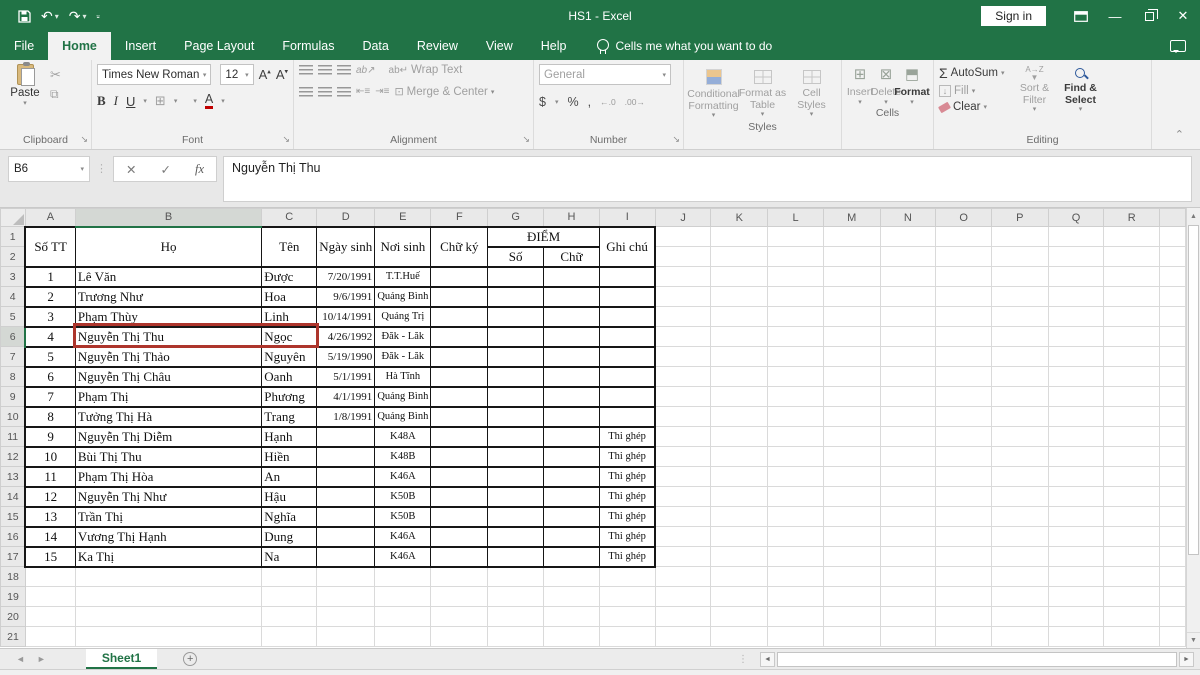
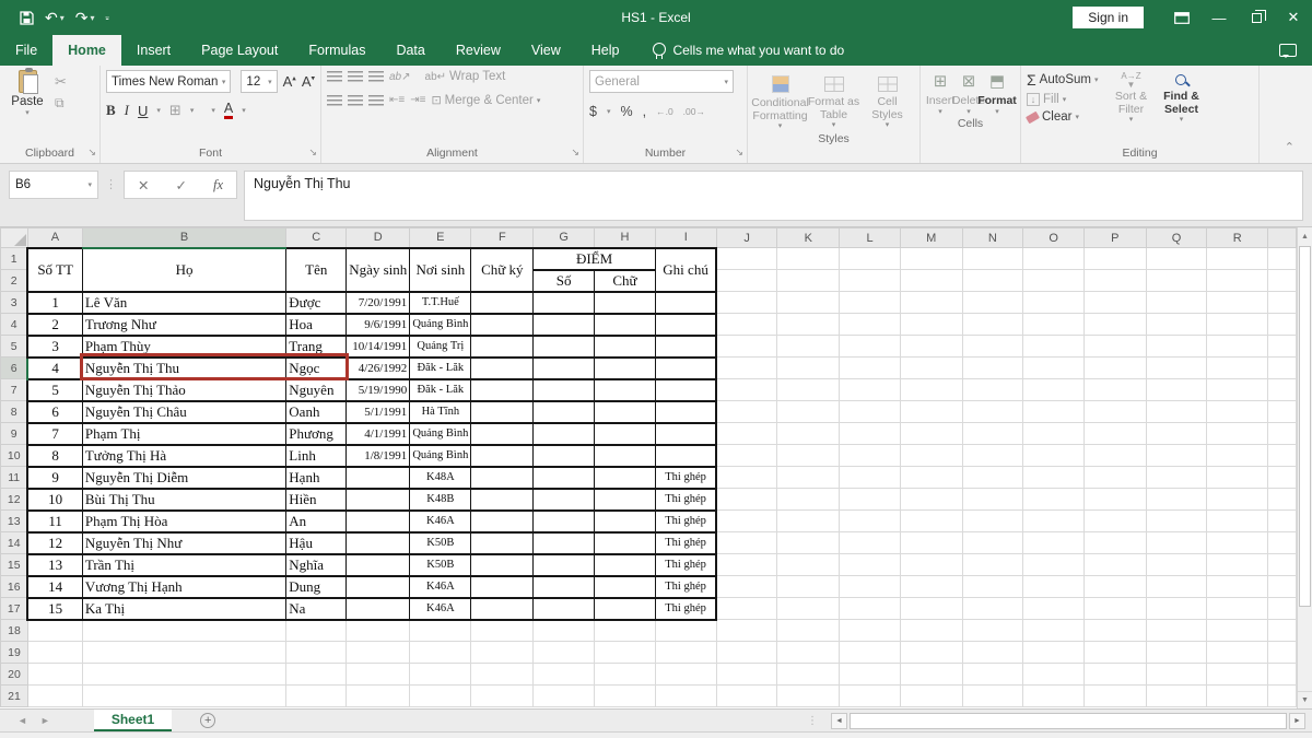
  ↶
  ▾
  ↷
  ▾
  ⸚
  HS1 - Excel
  Sign in
  —
  ✕
  File
  Home
  Insert
  Page Layout
  Formulas
  Data
  Review
  View
  Help
  Cells me what you want to do
  Paste
  ✂
  ⧉
  Clipboard
  ↘
  Times New Roman
  12
  B
  I
  U
  ⊞
  A
  Font
  ↘
  ab↗
  ab↵
  Wrap Text
  ⇤≡
  ⇥≡
  ⊡
  Merge & Center
  Alignment
  ↘
  General
  $
  %
  ,
  ←.0
  .00→
  Number
  ↘
  Conditional Formatting
  Format as Table
  Cell Styles
  Styles
  ⊞
  Insert
  ⊠
  Delete
  ⬒
  Format
  Cells
  Σ
  AutoSum
  ↓
  Fill
  Clear
  A→Z
  ▼
  Sort & Filter
  Find & Select
  Editing
  ⌃
  B6
  ⋮
  ✕
  ✓
  fx
  Nguyễn Thị Thu
  	A	B	C	D	E	F	G	H	I	J	K	L	M	N	O	P	Q	R
  1	Số TT	Họ	Tên	Ngày sinh	Nơi sinh	Chữ ký	ĐIỂM	Ghi chú
  2	Số	Chữ
  3	1	Lê Văn	Được	7/20/1991	T.T.Huế
  4	2	Trương Như	Hoa	9/6/1991	Quảng Bình
- 5	3	Phạm Thùy	Linh	10/14/1991	Quảng Trị
+ 5	3	Phạm Thùy	Trang	10/14/1991	Quảng Trị
  6	4	Nguyễn Thị Thu	Ngọc	4/26/1992	Đăk - Lăk
  7	5	Nguyễn Thị Thảo	Nguyên	5/19/1990	Đăk - Lăk
  8	6	Nguyễn Thị Châu	Oanh	5/1/1991	Hà Tĩnh
  9	7	Phạm Thị	Phương	4/1/1991	Quảng Bình
- 10	8	Tưởng Thị Hà	Trang	1/8/1991	Quảng Bình
+ 10	8	Tưởng Thị Hà	Linh	1/8/1991	Quảng Bình
  11	9	Nguyễn Thị Diễm	Hạnh		K48A				Thi ghép
  12	10	Bùi Thị Thu	Hiền		K48B				Thi ghép
  13	11	Phạm Thị Hòa	An		K46A				Thi ghép
  14	12	Nguyễn Thị Như	Hậu		K50B				Thi ghép
  15	13	Trần Thị	Nghĩa		K50B				Thi ghép
  16	14	Vương Thị Hạnh	Dung		K46A				Thi ghép
  17	15	Ka Thị	Na		K46A				Thi ghép
  18
  19
  20
  21
  ◄
  ►
  Sheet1
  +
  ⋮
